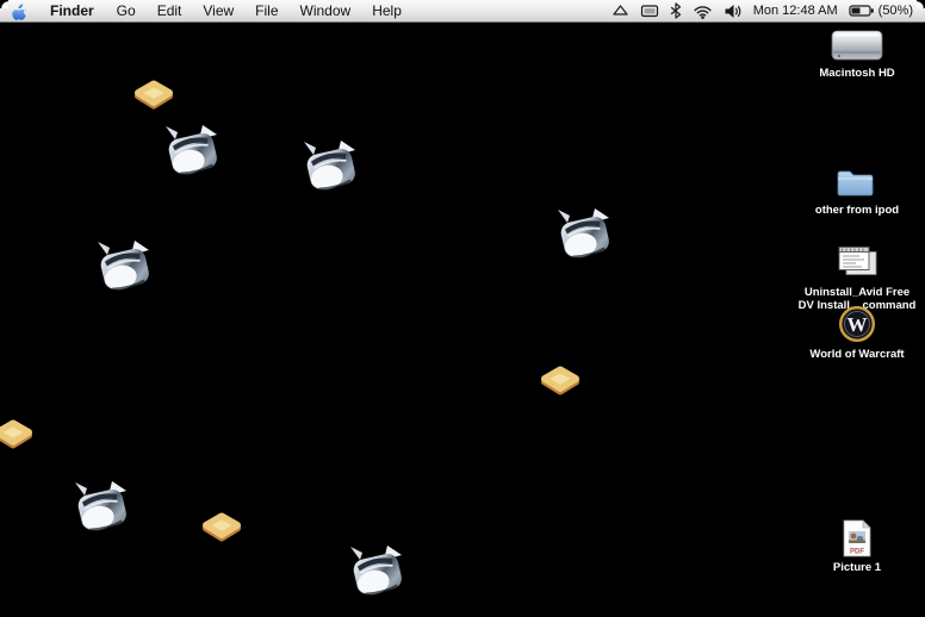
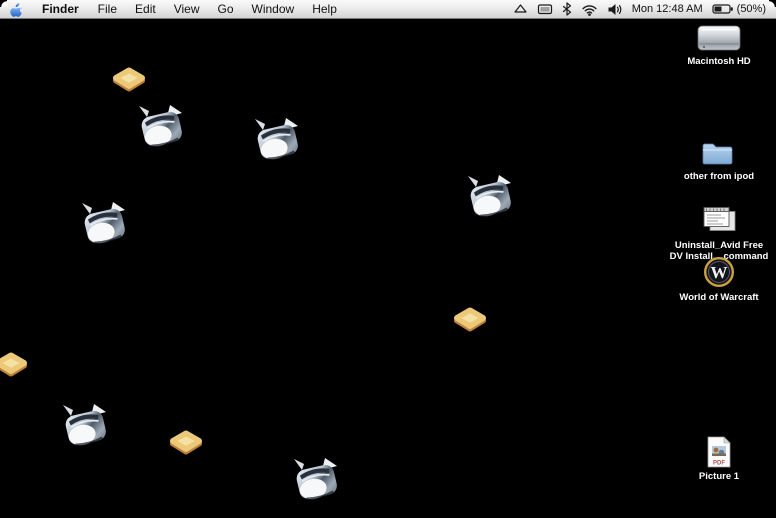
  Macintosh HD
  other from ipod
  Uninstall_Avid Free
  DV Install....command
  W
  World of Warcraft
  Picture 1
  Finder
- Go
+ File
  Edit
  View
- File
+ Go
  Window
  Help
  Mon 12:48 AM
  (50%)
